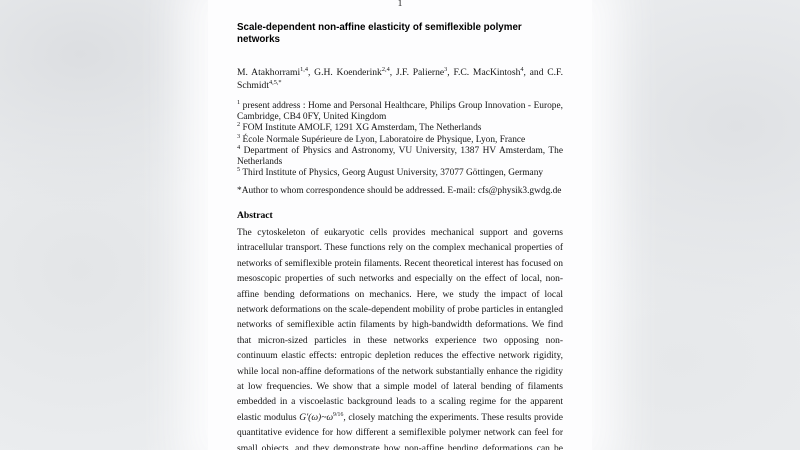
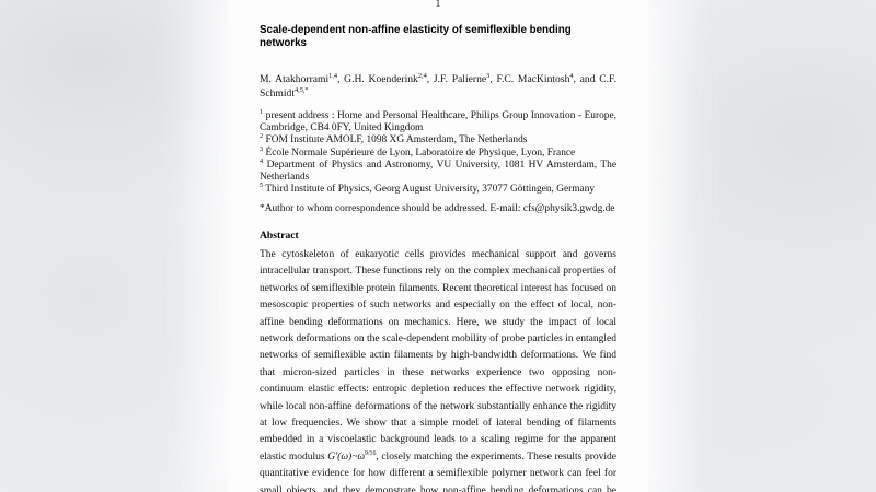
  1
- Scale-dependent non-affine elasticity of semiflexible polymer networks
+ Scale-dependent non-affine elasticity of semiflexible bending networks
  M. Atakhorrami , G.H. Koenderink , J.F. Palierne , F.C. MacKintosh , and C.F. Schmidt
  present address : Home and Personal Healthcare, Philips Group Innovation - Europe, Cambridge, CB4 0FY, United Kingdom
- FOM Institute AMOLF, 1291 XG Amsterdam, The Netherlands
+ FOM Institute AMOLF, 1098 XG Amsterdam, The Netherlands
  École Normale Supérieure de Lyon, Laboratoire de Physique, Lyon, France
- Department of Physics and Astronomy, VU University, 1387 HV Amsterdam, The Netherlands
+ Department of Physics and Astronomy, VU University, 1081 HV Amsterdam, The Netherlands
  Third Institute of Physics, Georg August University, 37077 Göttingen, Germany
  *Author to whom correspondence should be addressed. E-mail: cfs@physik3.gwdg.de
  Abstract
  The cytoskeleton of eukaryotic cells provides mechanical support and governs intracellular transport. These functions rely on the complex mechanical properties of networks of semiflexible protein filaments. Recent theoretical interest has focused on mesoscopic properties of such networks and especially on the effect of local, non-affine bending deformations on mechanics. Here, we study the impact of local network deformations on the scale-dependent mobility of probe particles in entangled networks of semiflexible actin filaments by high-bandwidth deformations. We find that micron-sized particles in these networks experience two opposing non-continuum elastic effects: entropic depletion reduces the effective network rigidity, while local non-affine deformations of the network substantially enhance the rigidity at low frequencies. We show that a simple model of lateral bending of filaments embedded in a viscoelastic background leads to a scaling regime for the apparent elastic modulus G′(ω)~ω , closely matching the experiments. These results provide quantitative evidence for how different a semiflexible polymer network can feel for small objects, and they demonstrate how non-affine bending deformations can be
